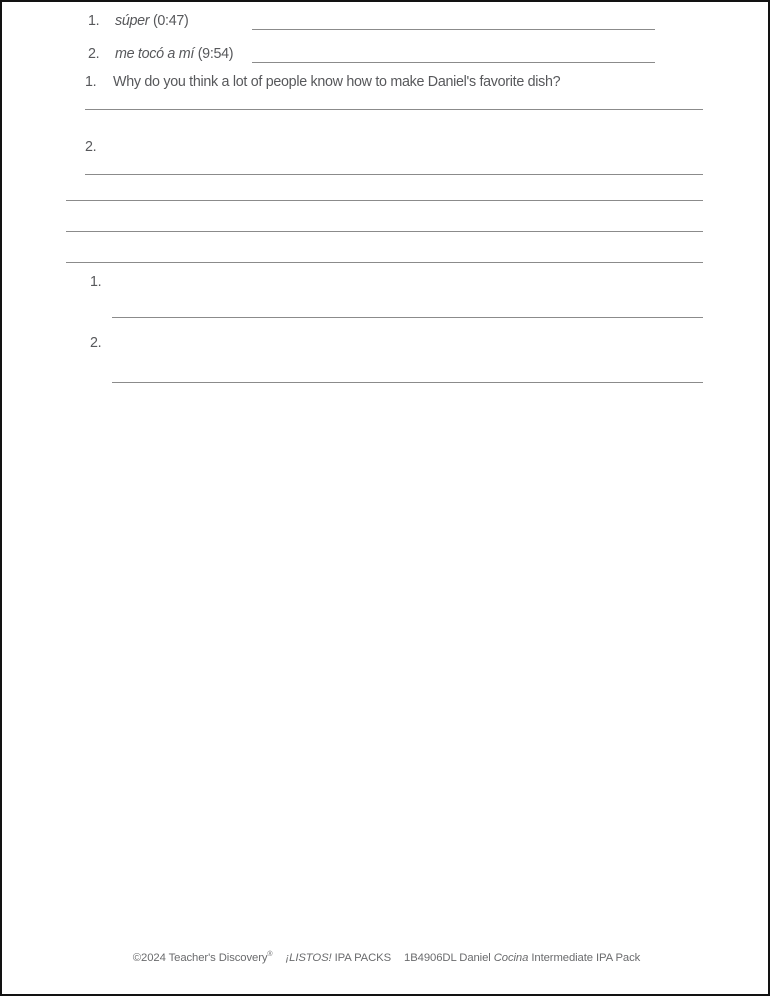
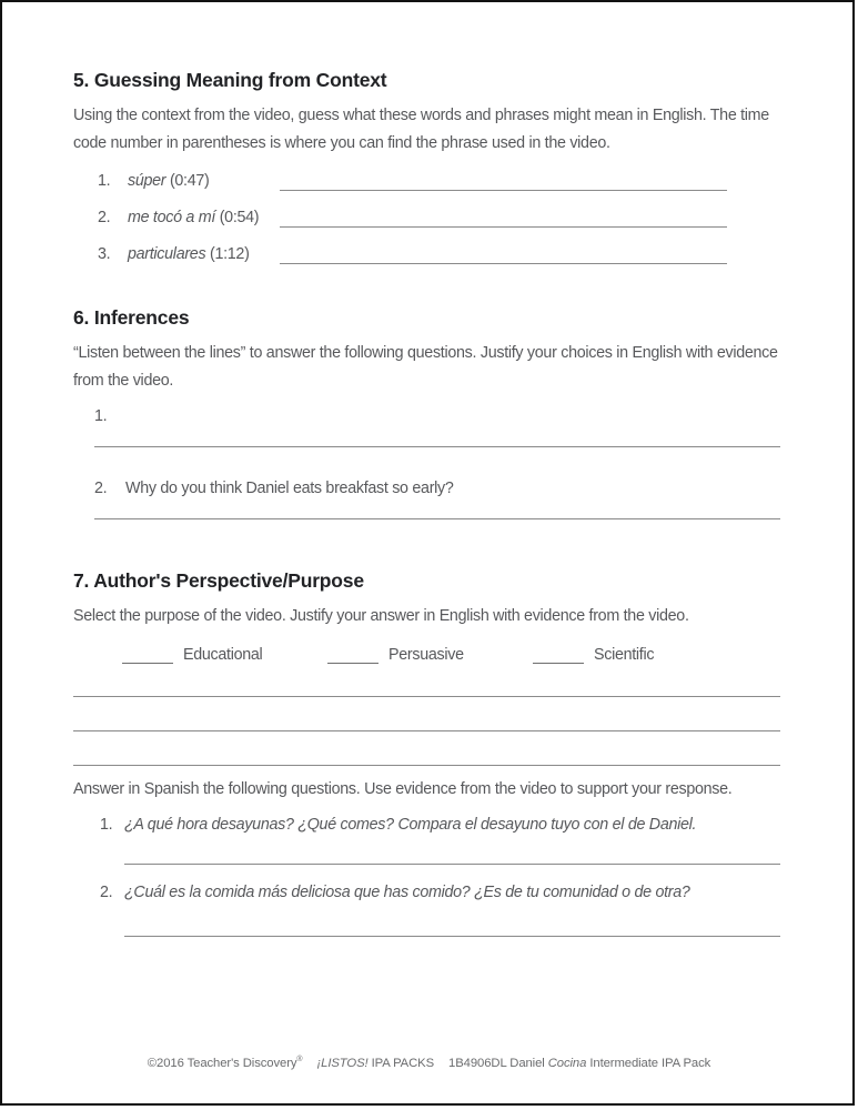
+ 5. Guessing Meaning from Context
+ Using the context from the video, guess what these words and phrases might mean in English. The time code number in parentheses is where you can find the phrase used in the video.
  1.
  súper (0:47)
  2.
- me tocó a mí (9:54)
+ me tocó a mí (0:54)
+ 3.
+ particulares (1:12)
+ 6. Inferences
+ “Listen between the lines” to answer the following questions. Justify your choices in English with evidence from the video.
  1.
- Why do you think a lot of people know how to make Daniel's favorite dish?
  2.
+ Why do you think Daniel eats breakfast so early?
+ 7. Author's Perspective/Purpose
+ Select the purpose of the video. Justify your answer in English with evidence from the video.
+ Educational
+ Persuasive
+ Scientific
+ Answer in Spanish the following questions. Use evidence from the video to support your response.
  1.
+ ¿A qué hora desayunas? ¿Qué comes? Compara el desayuno tuyo con el de Daniel.
  2.
+ ¿Cuál es la comida más deliciosa que has comido? ¿Es de tu comunidad o de otra?
- ©2024 Teacher's Discovery ¡LISTOS! IPA PACKS 1B4906DL Daniel Cocina Intermediate IPA Pack
+ ©2016 Teacher's Discovery ¡LISTOS! IPA PACKS 1B4906DL Daniel Cocina Intermediate IPA Pack
